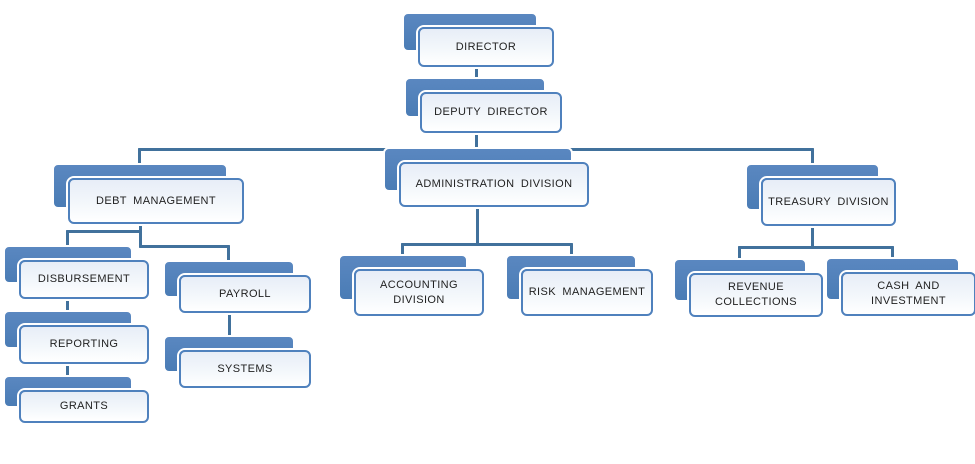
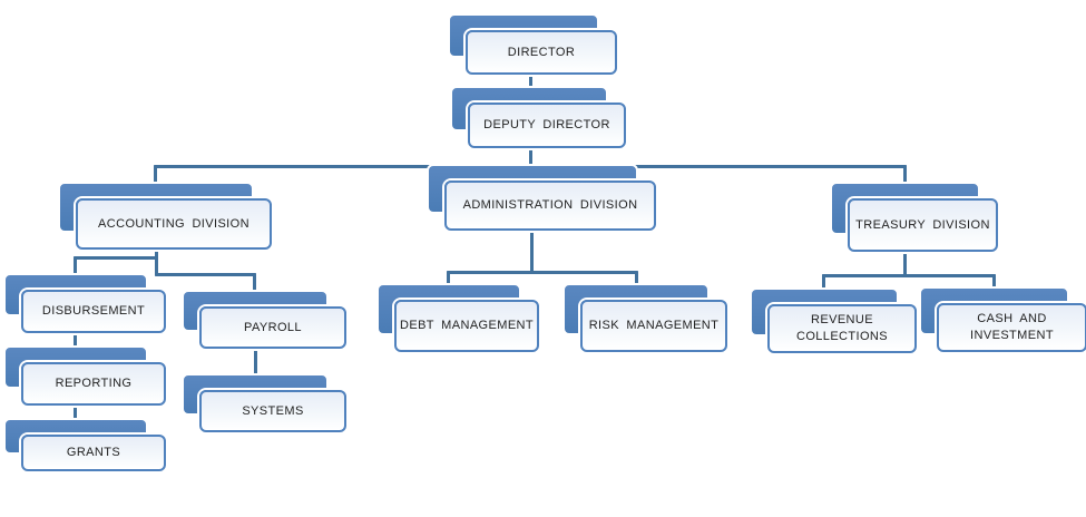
  DIRECTOR
  DEPUTY DIRECTOR
- DEBT MANAGEMENT
+ ACCOUNTING DIVISION
  ADMINISTRATION DIVISION
  TREASURY DIVISION
  DISBURSEMENT
  REPORTING
  GRANTS
  PAYROLL
  SYSTEMS
- ACCOUNTING DIVISION
+ DEBT MANAGEMENT
  RISK MANAGEMENT
  REVENUE
  COLLECTIONS
  CASH AND
  INVESTMENT
